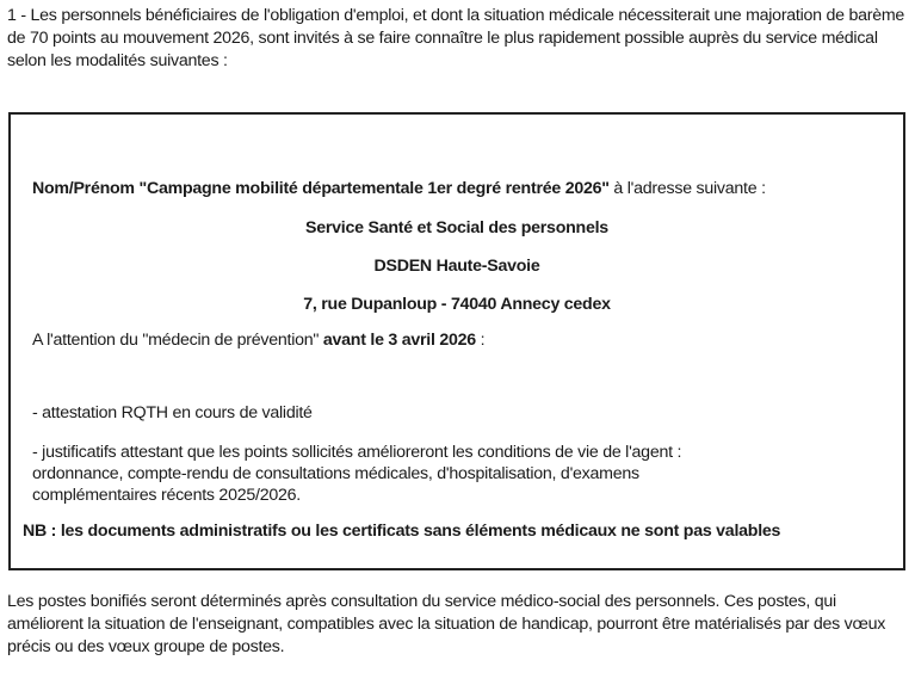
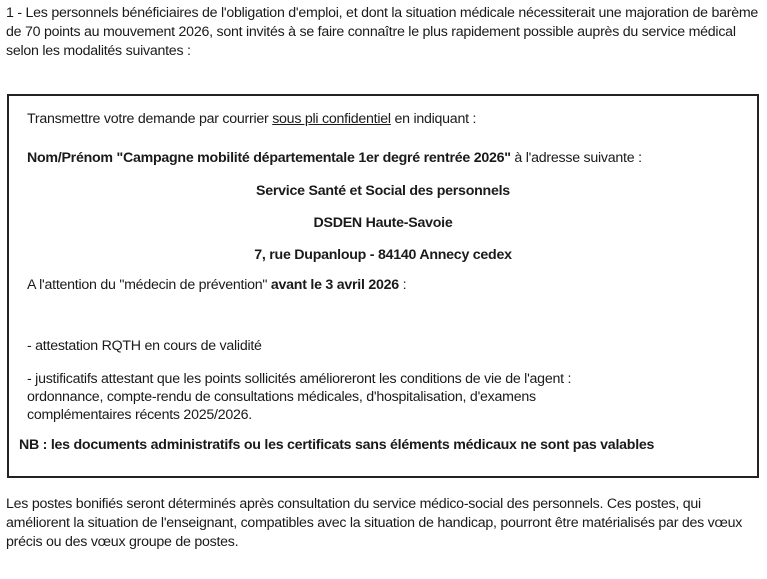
  1 - Les personnels bénéficiaires de l'obligation d'emploi, et dont la situation médicale nécessiterait une majoration de barème de 70 points au mouvement 2026, sont invités à se faire connaître le plus rapidement possible auprès du service médical selon les modalités suivantes :
+ Transmettre votre demande par courrier sous pli confidentiel en indiquant :
  Nom/Prénom "Campagne mobilité départementale 1er degré rentrée 2026" à l'adresse suivante :
  Service Santé et Social des personnels
  DSDEN Haute-Savoie
- 7, rue Dupanloup - 74040 Annecy cedex
+ 7, rue Dupanloup - 84140 Annecy cedex
  A l'attention du "médecin de prévention" avant le 3 avril 2026 :
  - attestation RQTH en cours de validité
  - justificatifs attestant que les points sollicités amélioreront les conditions de vie de l'agent :
  ordonnance, compte-rendu de consultations médicales, d'hospitalisation, d'examens
  complémentaires récents 2025/2026.
  NB : les documents administratifs ou les certificats sans éléments médicaux ne sont pas valables
  Les postes bonifiés seront déterminés après consultation du service médico-social des personnels. Ces postes, qui améliorent la situation de l'enseignant, compatibles avec la situation de handicap, pourront être matérialisés par des vœux précis ou des vœux groupe de postes.
